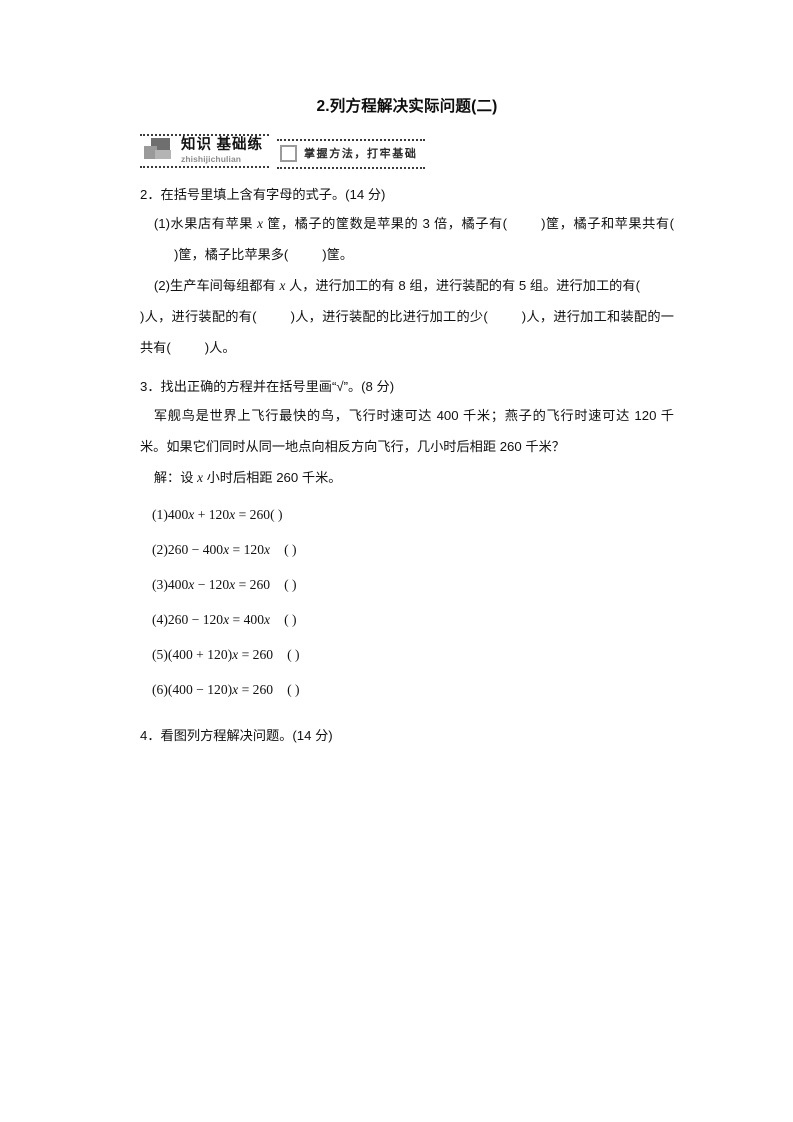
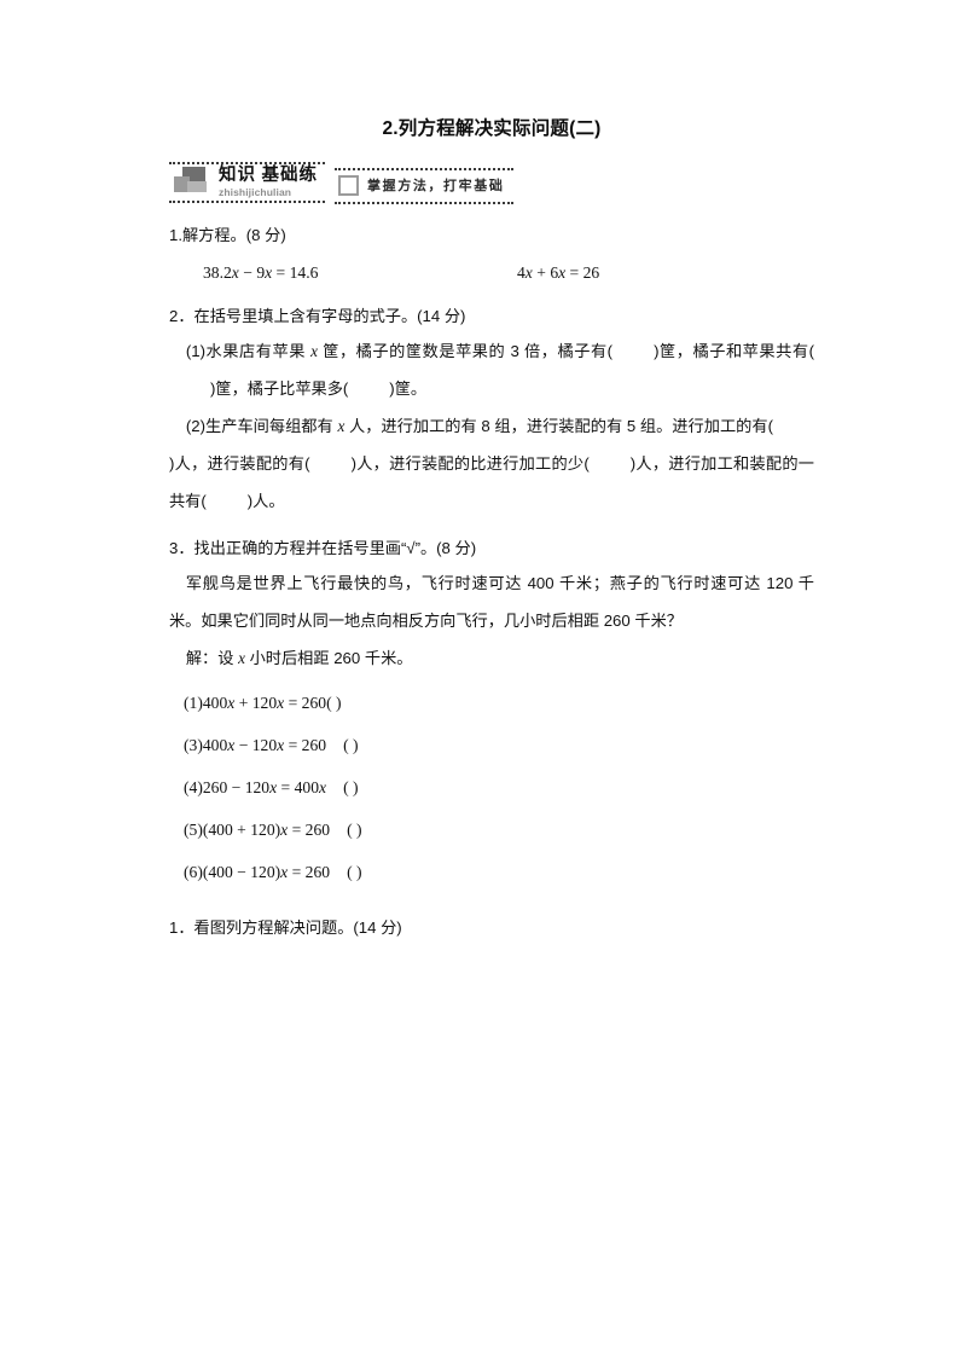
  2.列方程解决实际问题(二)
  知识 基础练
  zhishijichulian
  掌握方法，打牢基础
+ 1.解方程。(8 分)
+ 38.2x − 9x = 14.6
+ 4x + 6x = 26
  2．在括号里填上含有字母的式子。(14 分)
  (1)水果店有苹果 x 筐，橘子的筐数是苹果的 3 倍，橘子有( )筐，橘子和苹果共有()筐，橘子比苹果多( )筐。
  (2)生产车间每组都有 x 人，进行加工的有 8 组，进行装配的有 5 组。进行加工的有()人，进行装配的有( )人，进行装配的比进行加工的少( )人，进行加工和装配的一共有( )人。
  3．找出正确的方程并在括号里画“√”。(8 分)
  军舰鸟是世界上飞行最快的鸟，飞行时速可达 400 千米；燕子的飞行时速可达 120 千米。如果它们同时从同一地点向相反方向飞行，几小时后相距 260 千米？
  解：设 x 小时后相距 260 千米。
  (1)400x + 120x = 260( )
- (2)260 − 400x = 120x ( )
  (3)400x − 120x = 260 ( )
  (4)260 − 120x = 400x ( )
  (5)(400 + 120)x = 260 ( )
  (6)(400 − 120)x = 260 ( )
- 4．看图列方程解决问题。(14 分)
+ 1．看图列方程解决问题。(14 分)
